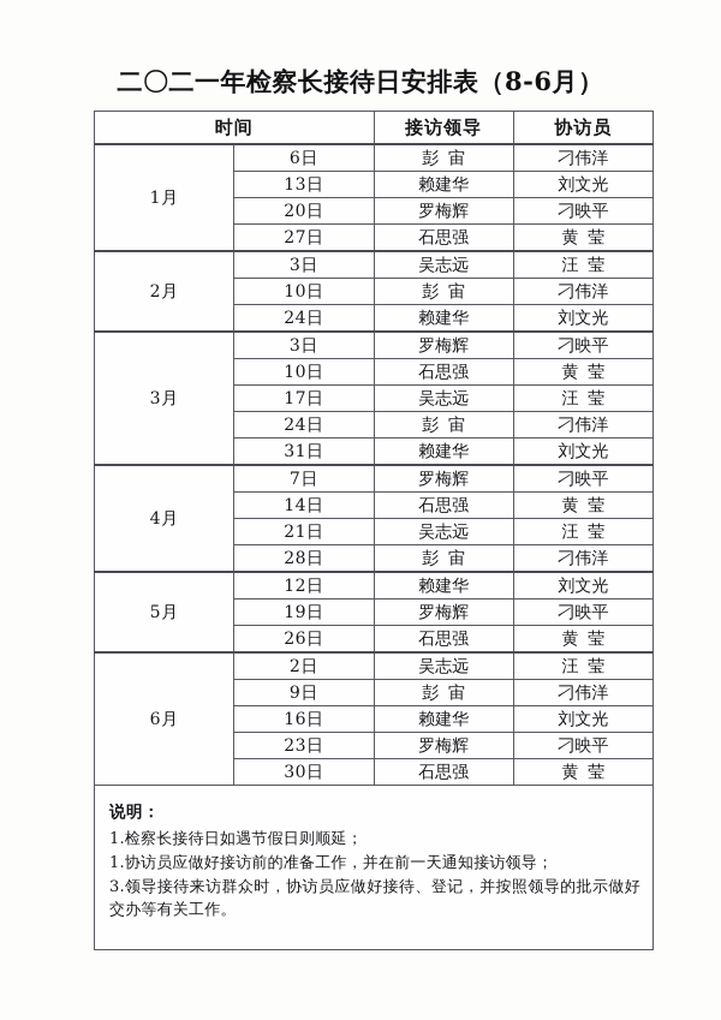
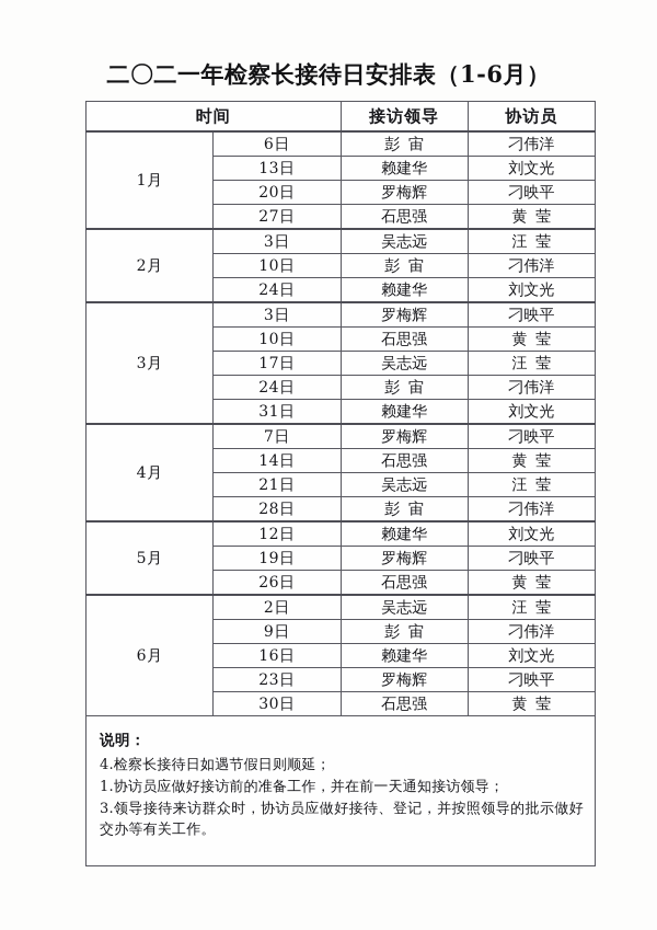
- 二〇二一年检察长接待日安排表（8-6月）
+ 二〇二一年检察长接待日安排表（1-6月）
  时间	接访领导	协访员
  1月	6日	彭宙	刁伟洋
  13日	赖建华	刘文光
  20日	罗梅辉	刁映平
  27日	石思强	黄莹
  2月	3日	吴志远	汪莹
  10日	彭宙	刁伟洋
  24日	赖建华	刘文光
  3月	3日	罗梅辉	刁映平
  10日	石思强	黄莹
  17日	吴志远	汪莹
  24日	彭宙	刁伟洋
  31日	赖建华	刘文光
  4月	7日	罗梅辉	刁映平
  14日	石思强	黄莹
  21日	吴志远	汪莹
  28日	彭宙	刁伟洋
  5月	12日	赖建华	刘文光
  19日	罗梅辉	刁映平
  26日	石思强	黄莹
  6月	2日	吴志远	汪莹
  9日	彭宙	刁伟洋
  16日	赖建华	刘文光
  23日	罗梅辉	刁映平
  30日	石思强	黄莹
  说明：
- 1.检察长接待日如遇节假日则顺延；
+ 4.检察长接待日如遇节假日则顺延；
  1.协访员应做好接访前的准备工作，并在前一天通知接访领导；
  3.领导接待来访群众时，协访员应做好接待、登记，并按照领导的批示做好交办等有关工作。
